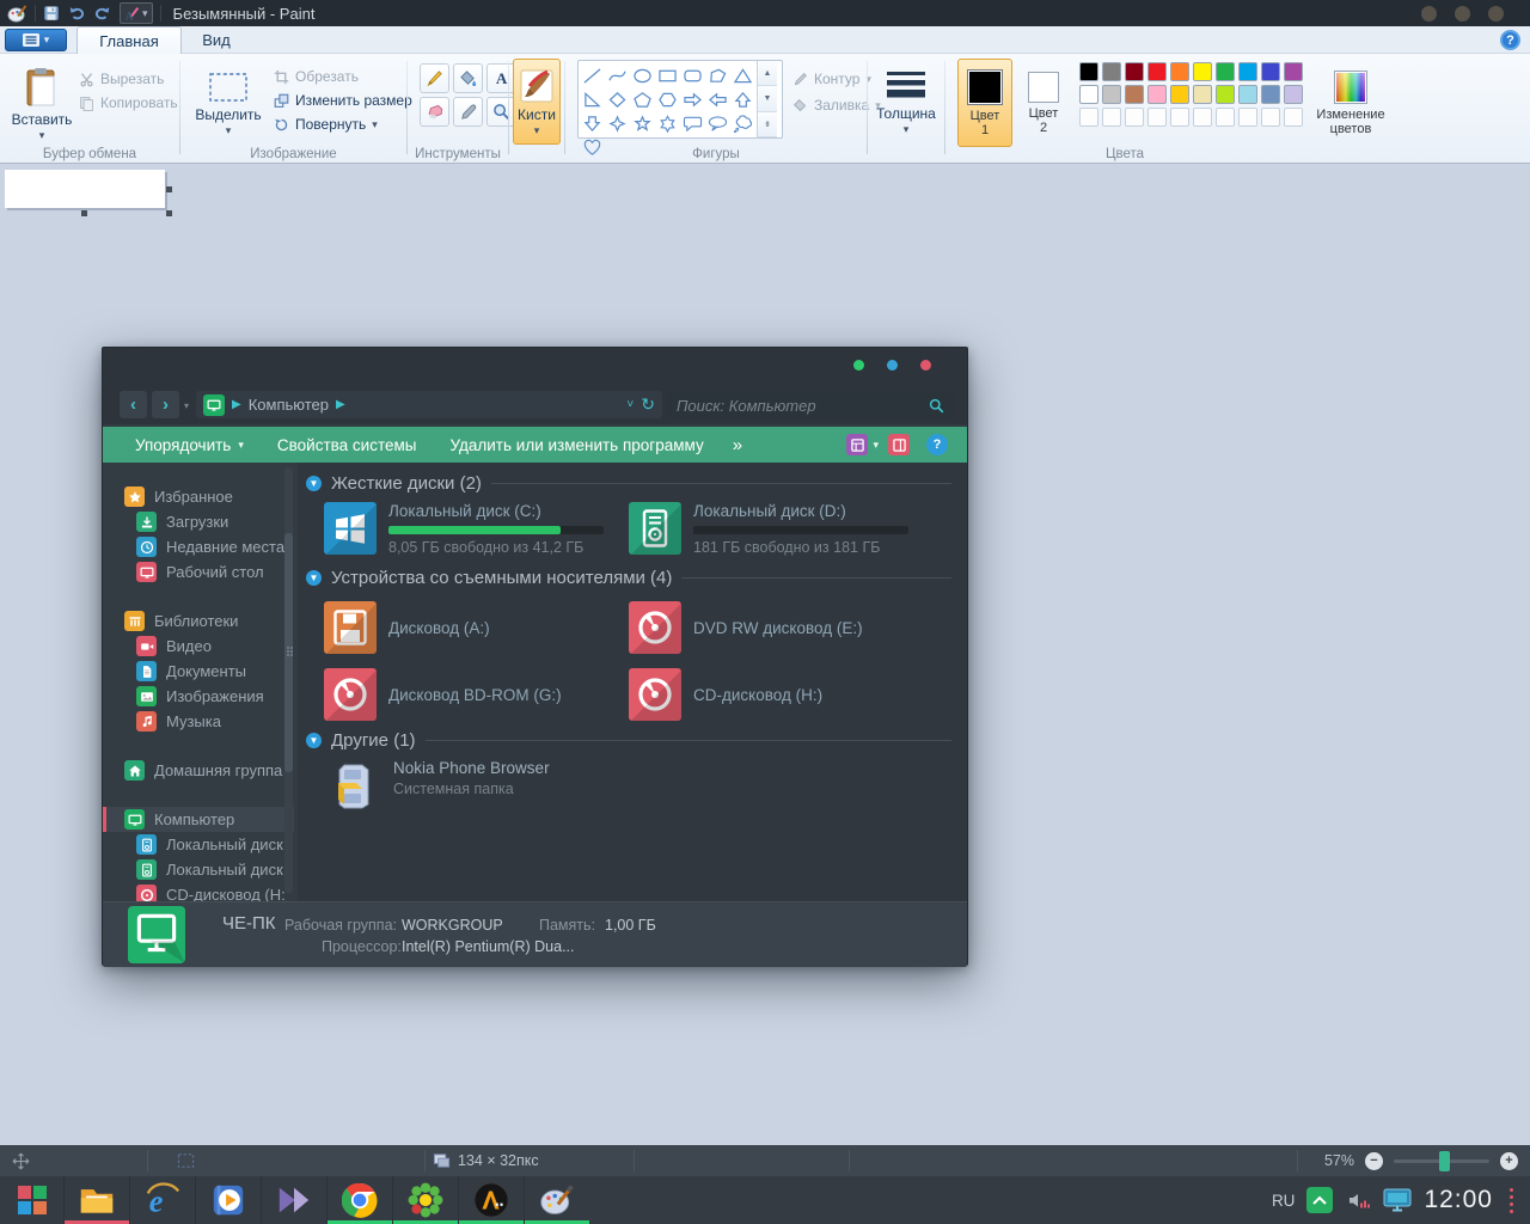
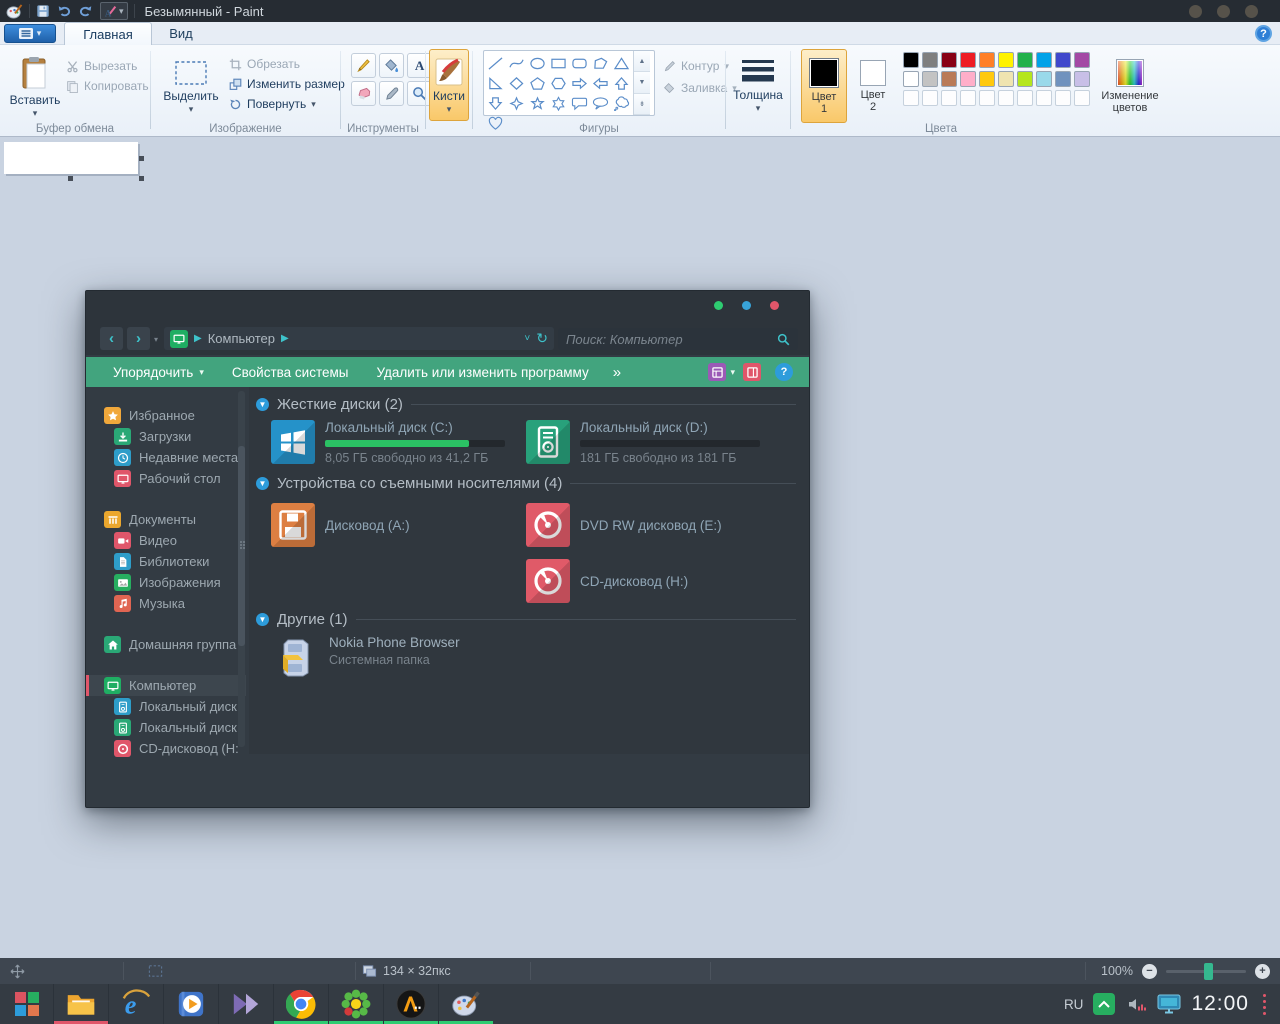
  A
  ▾
  Безымянный - Paint
  ▾
  Главная
  Вид
  ?
  Вставить
  ▾
  Вырезать
  Копировать
  Буфер обмена
  Выделить
  ▾
  Обрезать
  Изменить размер
  Повернуть
  ▾
  Изображение
  A
  Инструменты
  Кисти
  ▾
  Контур
  ▾
  Заливка
  ▾
  Фигуры
  Толщина
  ▾
  Цвет
  1
  Цвет
  2
  Изменение
  цветов
  Цвета
  ‹
  ›
  ▾
  ▶
  Компьютер
  ▶
  ˅
  ↻
  Поиск: Компьютер
  Упорядочить
  ▾
  Свойства системы
  Удалить или изменить программу
  »
  ▾
  ?
  Избранное
  Загрузки
  Недавние места
  Рабочий стол
- Библиотеки
+ Документы
  Видео
- Документы
+ Библиотеки
  Изображения
  Музыка
  Домашняя группа
  Компьютер
  Локальный диск
  Локальный диск
  CD-дисковод (H:
  ▼
  Жесткие диски (2)
  Локальный диск (C:)
  8,05 ГБ свободно из 41,2 ГБ
  Локальный диск (D:)
  181 ГБ свободно из 181 ГБ
  ▼
  Устройства со съемными носителями (4)
  Дисковод (A:)
  DVD RW дисковод (E:)
- Дисковод BD-ROM (G:)
  CD-дисковод (H:)
  ▼
  Другие (1)
  Nokia Phone Browser
  Системная папка
- ЧЕ-ПК
- Рабочая группа:
- WORKGROUP
- Память:
- 1,00 ГБ
- Процессор:
- Intel(R) Pentium(R) Dua...
  134 × 32пкс
- 57%
+ 100%
  −
  +
  e
  RU
  12:00
